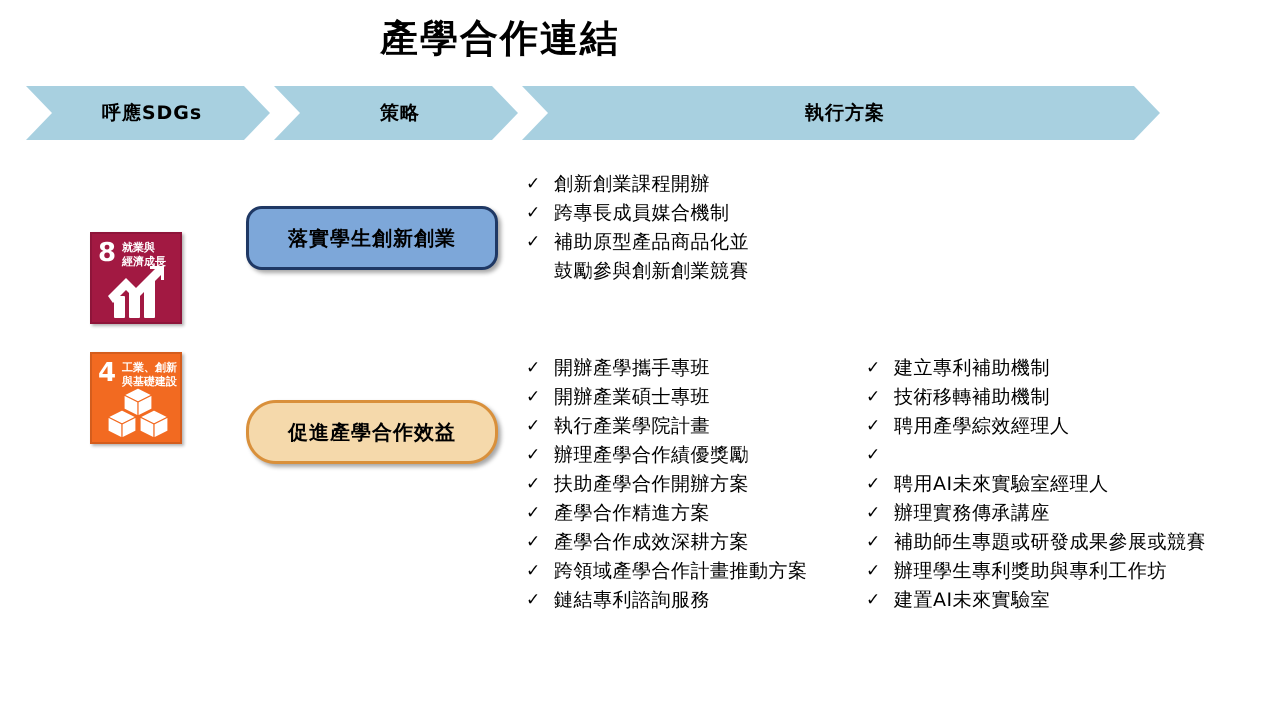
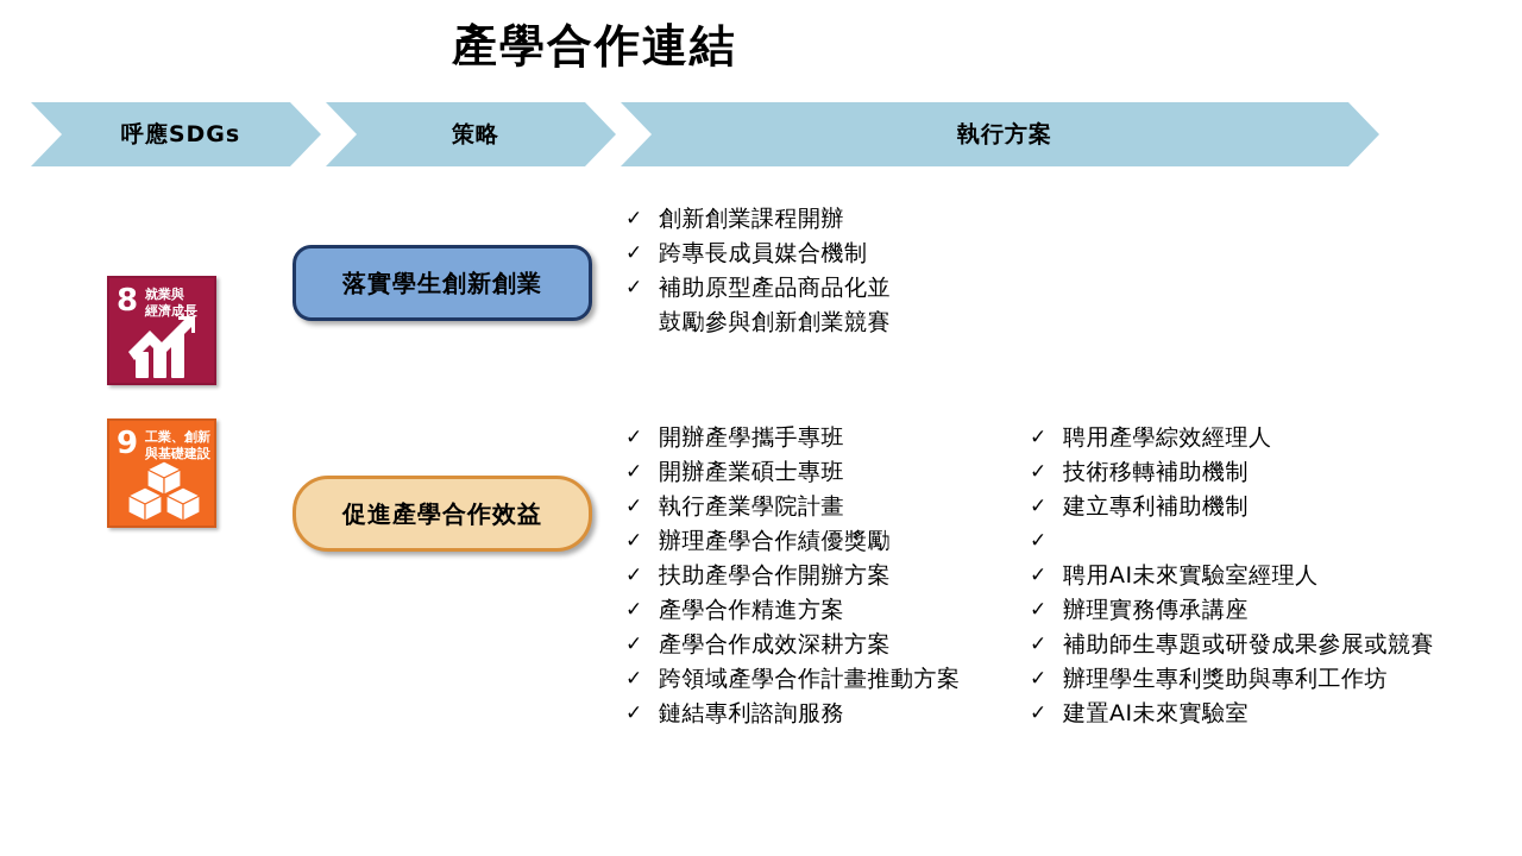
  產學合作連結
  呼應SDGs
  策略
  執行方案
  8
  就業與
  經濟成長
- 4
+ 9
  工業、創新
  與基礎建設
  落實學生創新創業
  促進產學合作效益
  ✓
  創新創業課程開辦
  ✓
  跨專長成員媒合機制
  ✓
  補助原型產品商品化並
  鼓勵參與創新創業競賽
  ✓
  開辦產學攜手專班
  ✓
  開辦產業碩士專班
  ✓
  執行產業學院計畫
  ✓
  辦理產學合作績優獎勵
  ✓
  扶助產學合作開辦方案
  ✓
  產學合作精進方案
  ✓
  產學合作成效深耕方案
  ✓
  跨領域產學合作計畫推動方案
  ✓
  鏈結專利諮詢服務
  ✓
- 建立專利補助機制
+ 聘用產學綜效經理人
  ✓
  技術移轉補助機制
  ✓
- 聘用產學綜效經理人
+ 建立專利補助機制
  ✓
  ✓
  聘用AI未來實驗室經理人
  ✓
  辦理實務傳承講座
  ✓
  補助師生專題或研發成果參展或競賽
  ✓
  辦理學生專利獎助與專利工作坊
  ✓
  建置AI未來實驗室
